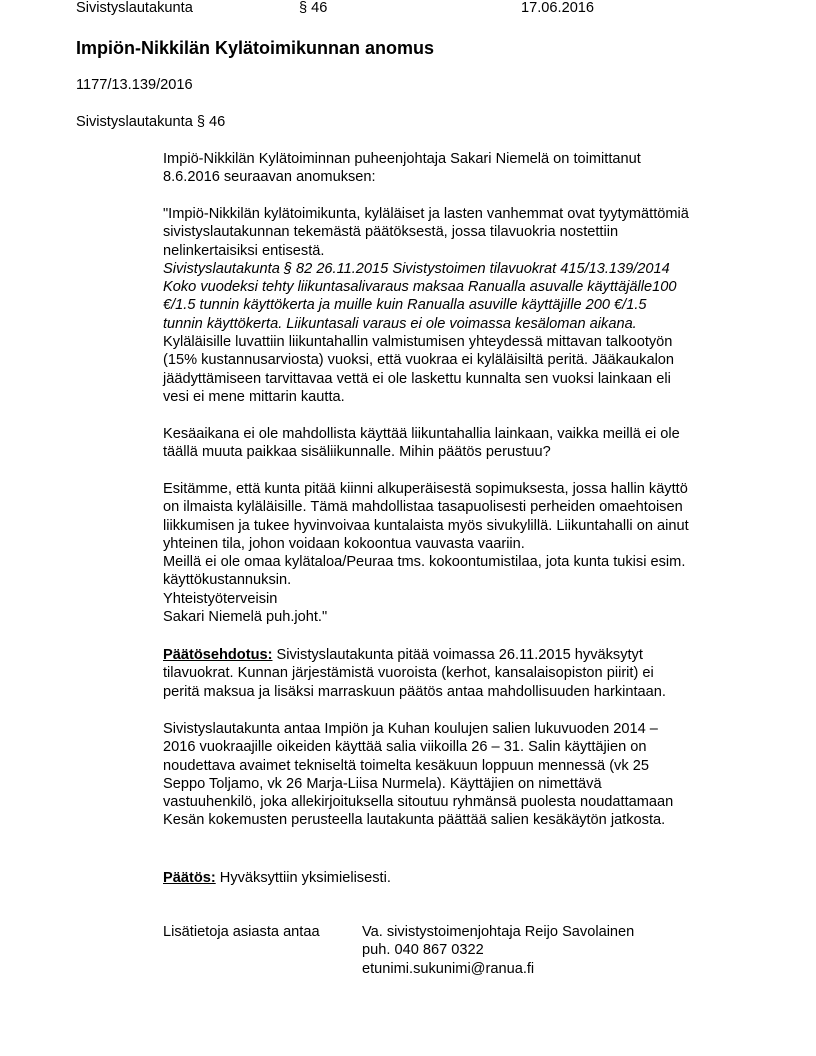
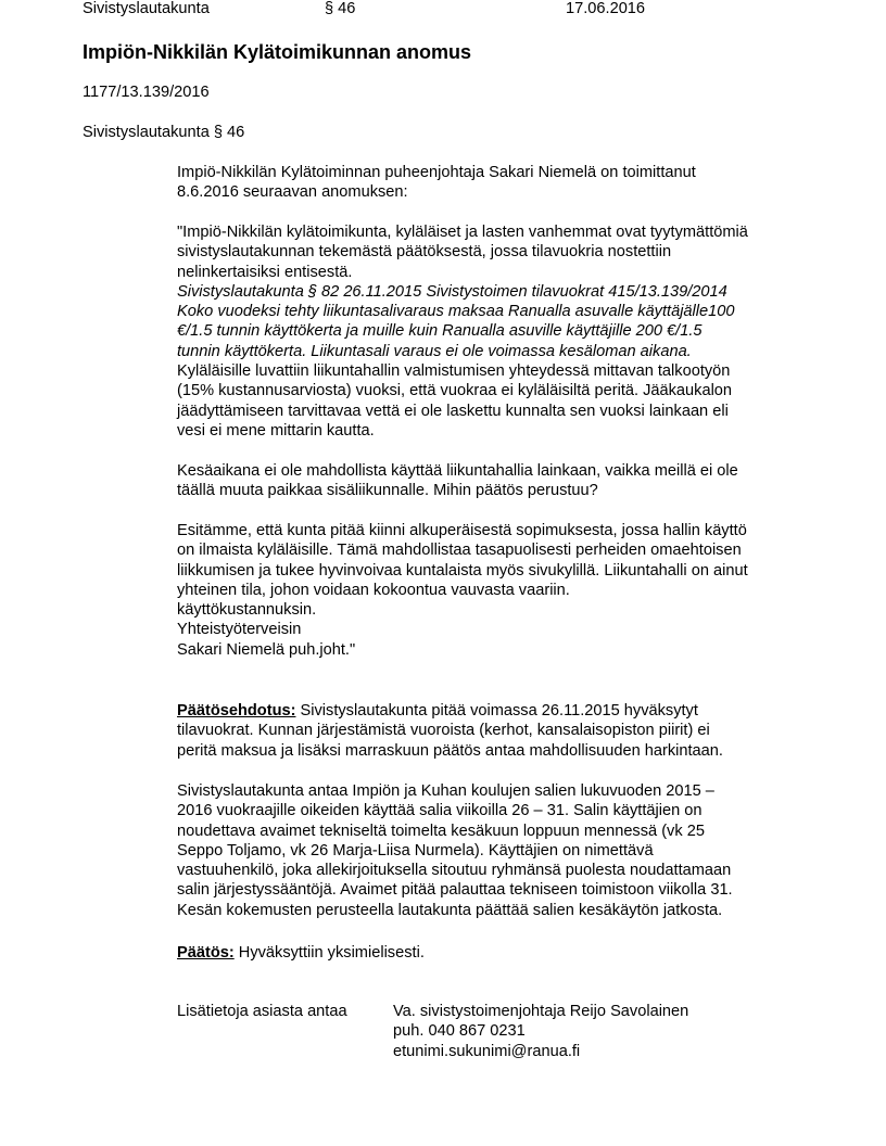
  Sivistyslautakunta
  § 46
  17.06.2016
  Impiön-Nikkilän Kylätoimikunnan anomus
  1177/13.139/2016
  Sivistyslautakunta § 46
  Impiö-Nikkilän Kylätoiminnan puheenjohtaja Sakari Niemelä on toimittanut
  8.6.2016 seuraavan anomuksen:
  "Impiö-Nikkilän kylätoimikunta, kyläläiset ja lasten vanhemmat ovat tyytymättömiä
  sivistyslautakunnan tekemästä päätöksestä, jossa tilavuokria nostettiin
  nelinkertaisiksi entisestä.
  Sivistyslautakunta § 82 26.11.2015 Sivistystoimen tilavuokrat 415/13.139/2014
  Koko vuodeksi tehty liikuntasalivaraus maksaa Ranualla asuvalle käyttäjälle100
  €/1.5 tunnin käyttökerta ja muille kuin Ranualla asuville käyttäjille 200 €/1.5
  tunnin käyttökerta. Liikuntasali varaus ei ole voimassa kesäloman aikana.
  Kyläläisille luvattiin liikuntahallin valmistumisen yhteydessä mittavan talkootyön
  (15% kustannusarviosta) vuoksi, että vuokraa ei kyläläisiltä peritä. Jääkaukalon
  jäädyttämiseen tarvittavaa vettä ei ole laskettu kunnalta sen vuoksi lainkaan eli
  vesi ei mene mittarin kautta.
  Kesäaikana ei ole mahdollista käyttää liikuntahallia lainkaan, vaikka meillä ei ole
  täällä muuta paikkaa sisäliikunnalle. Mihin päätös perustuu?
  Esitämme, että kunta pitää kiinni alkuperäisestä sopimuksesta, jossa hallin käyttö
  on ilmaista kyläläisille. Tämä mahdollistaa tasapuolisesti perheiden omaehtoisen
  liikkumisen ja tukee hyvinvoivaa kuntalaista myös sivukylillä. Liikuntahalli on ainut
  yhteinen tila, johon voidaan kokoontua vauvasta vaariin.
- Meillä ei ole omaa kylätaloa/Peuraa tms. kokoontumistilaa, jota kunta tukisi esim.
  käyttökustannuksin.
  Yhteistyöterveisin
  Sakari Niemelä puh.joht."
  Päätösehdotus: Sivistyslautakunta pitää voimassa 26.11.2015 hyväksytyt
  tilavuokrat. Kunnan järjestämistä vuoroista (kerhot, kansalaisopiston piirit) ei
  peritä maksua ja lisäksi marraskuun päätös antaa mahdollisuuden harkintaan.
- Sivistyslautakunta antaa Impiön ja Kuhan koulujen salien lukuvuoden 2014 –
+ Sivistyslautakunta antaa Impiön ja Kuhan koulujen salien lukuvuoden 2015 –
  2016 vuokraajille oikeiden käyttää salia viikoilla 26 – 31. Salin käyttäjien on
  noudettava avaimet tekniseltä toimelta kesäkuun loppuun mennessä (vk 25
  Seppo Toljamo, vk 26 Marja-Liisa Nurmela). Käyttäjien on nimettävä
  vastuuhenkilö, joka allekirjoituksella sitoutuu ryhmänsä puolesta noudattamaan
+ salin järjestyssääntöjä. Avaimet pitää palauttaa tekniseen toimistoon viikolla 31.
  Kesän kokemusten perusteella lautakunta päättää salien kesäkäytön jatkosta.
  Päätös: Hyväksyttiin yksimielisesti.
  Lisätietoja asiasta antaa
  Va. sivistystoimenjohtaja Reijo Savolainen
- puh. 040 867 0322
+ puh. 040 867 0231
  etunimi.sukunimi@ranua.fi
